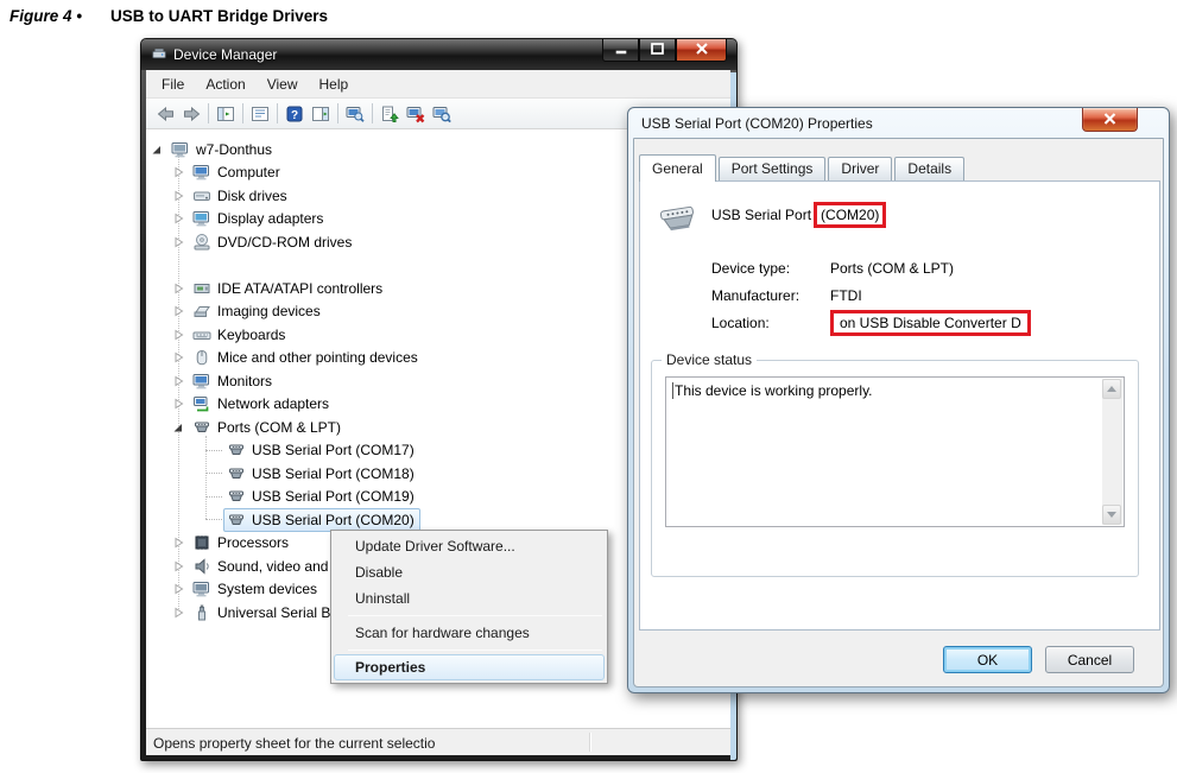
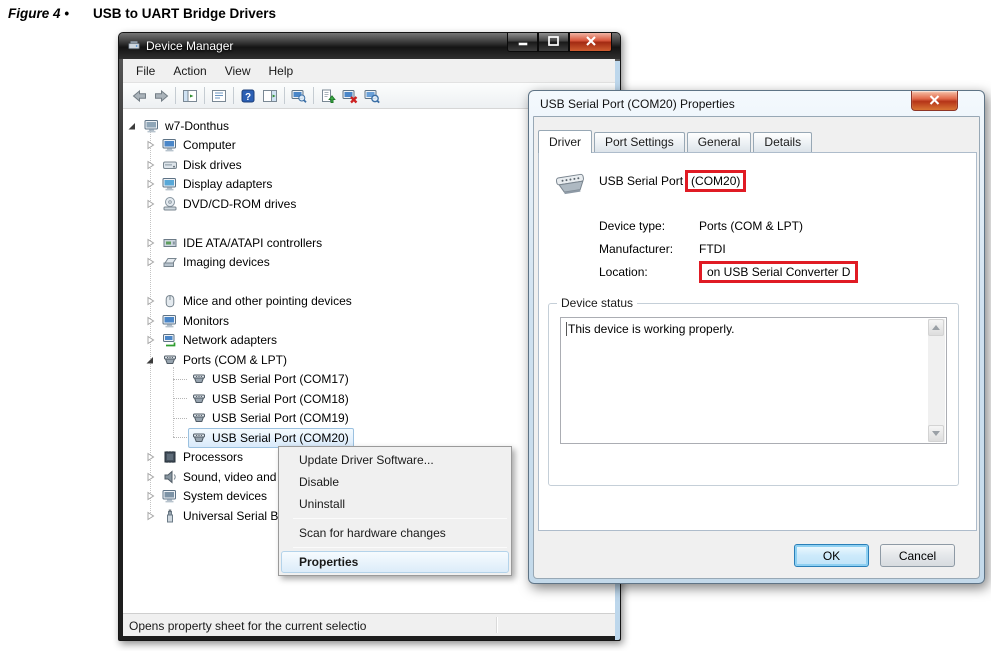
  Figure 4 • USB to UART Bridge Drivers
  Device Manager
  File
  Action
  View
  Help
  ?
  w7-Donthus
  Computer
  Disk drives
  Display adapters
  DVD/CD-ROM drives
  IDE ATA/ATAPI controllers
  Imaging devices
- Keyboards
  Mice and other pointing devices
  Monitors
  Network adapters
  Ports (COM & LPT)
  USB Serial Port (COM17)
  USB Serial Port (COM18)
  USB Serial Port (COM19)
  USB Serial Port (COM20)
  Processors
  System devices
  Opens property sheet for the current selectio
  Update Driver Software...
  Disable
  Uninstall
  Scan for hardware changes
  Properties
  USB Serial Port (COM20) Properties
- General
+ Driver
  Port Settings
- Driver
+ General
  Details
  USB Serial Port
  (COM20)
  Device type:
  Ports (COM & LPT)
  Manufacturer:
  FTDI
  Location:
- on USB Disable Converter D
+ on USB Serial Converter D
  Device status
  This device is working properly.
  OK
  Cancel
